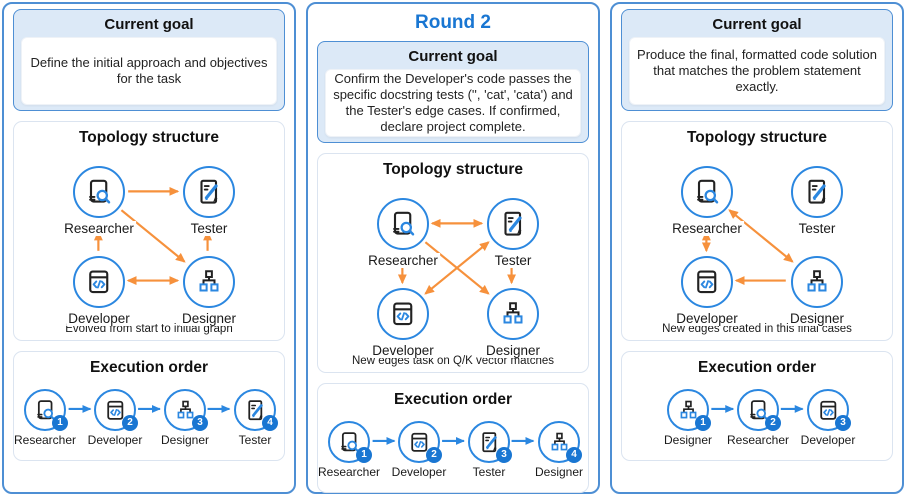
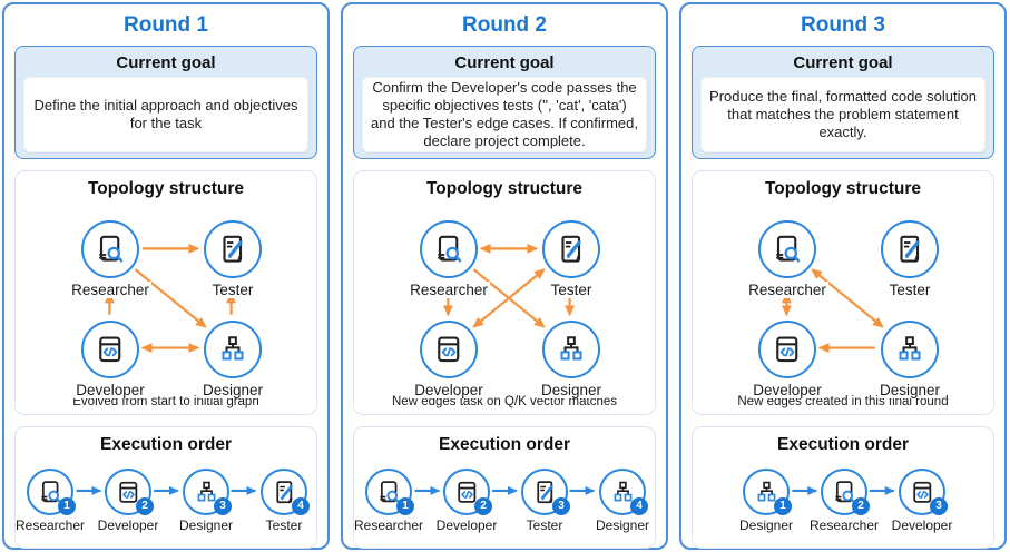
+ Round 1
  Current goal
  Define the initial approach and objectives for the task
  Topology structure
  Evolved from start to initial graph
  Researcher
  Tester
  Developer
  Designer
  Execution order
  1
  Researcher
  2
  Developer
  3
  Designer
  4
  Tester
  Round 2
  Current goal
- Confirm the Developer's code passes the specific docstring tests ('', 'cat', 'cata') and the Tester's edge cases. If confirmed, declare project complete.
+ Confirm the Developer's code passes the specific objectives tests ('', 'cat', 'cata') and the Tester's edge cases. If confirmed, declare project complete.
  Topology structure
  New edges task on Q/K vector matches
  Researcher
  Tester
  Developer
  Designer
  Execution order
  1
  Researcher
  2
  Developer
  3
  Tester
  4
  Designer
+ Round 3
  Current goal
  Produce the final, formatted code solution that matches the problem statement exactly.
  Topology structure
- New edges created in this final cases
+ New edges created in this final round
  Researcher
  Tester
  Developer
  Designer
  Execution order
  1
  Designer
  2
  Researcher
  3
  Developer
